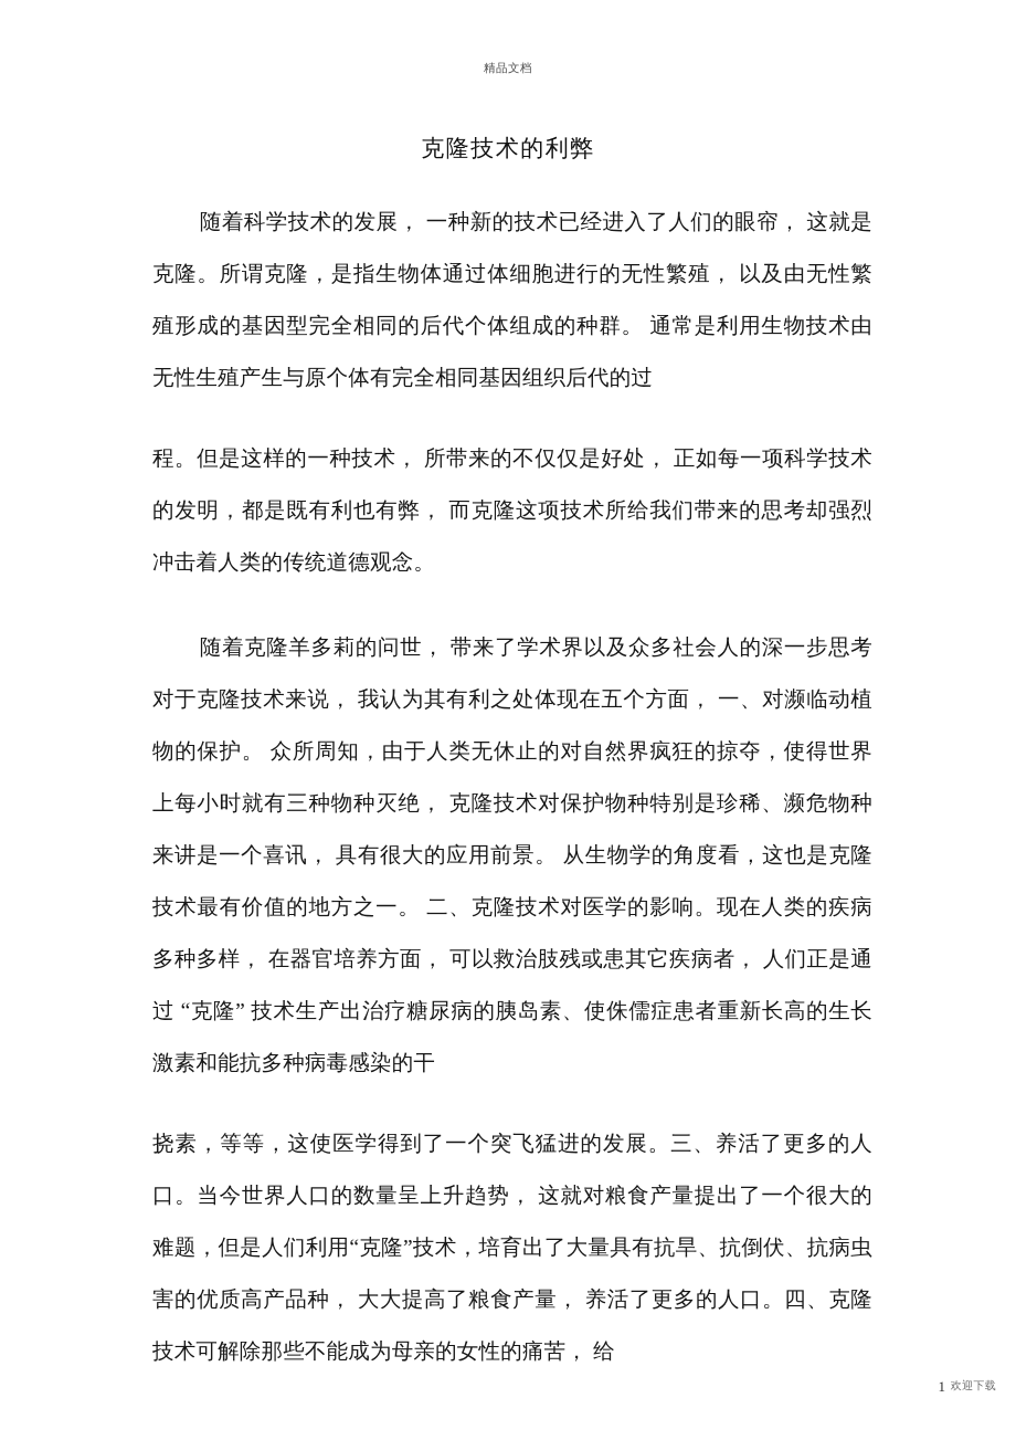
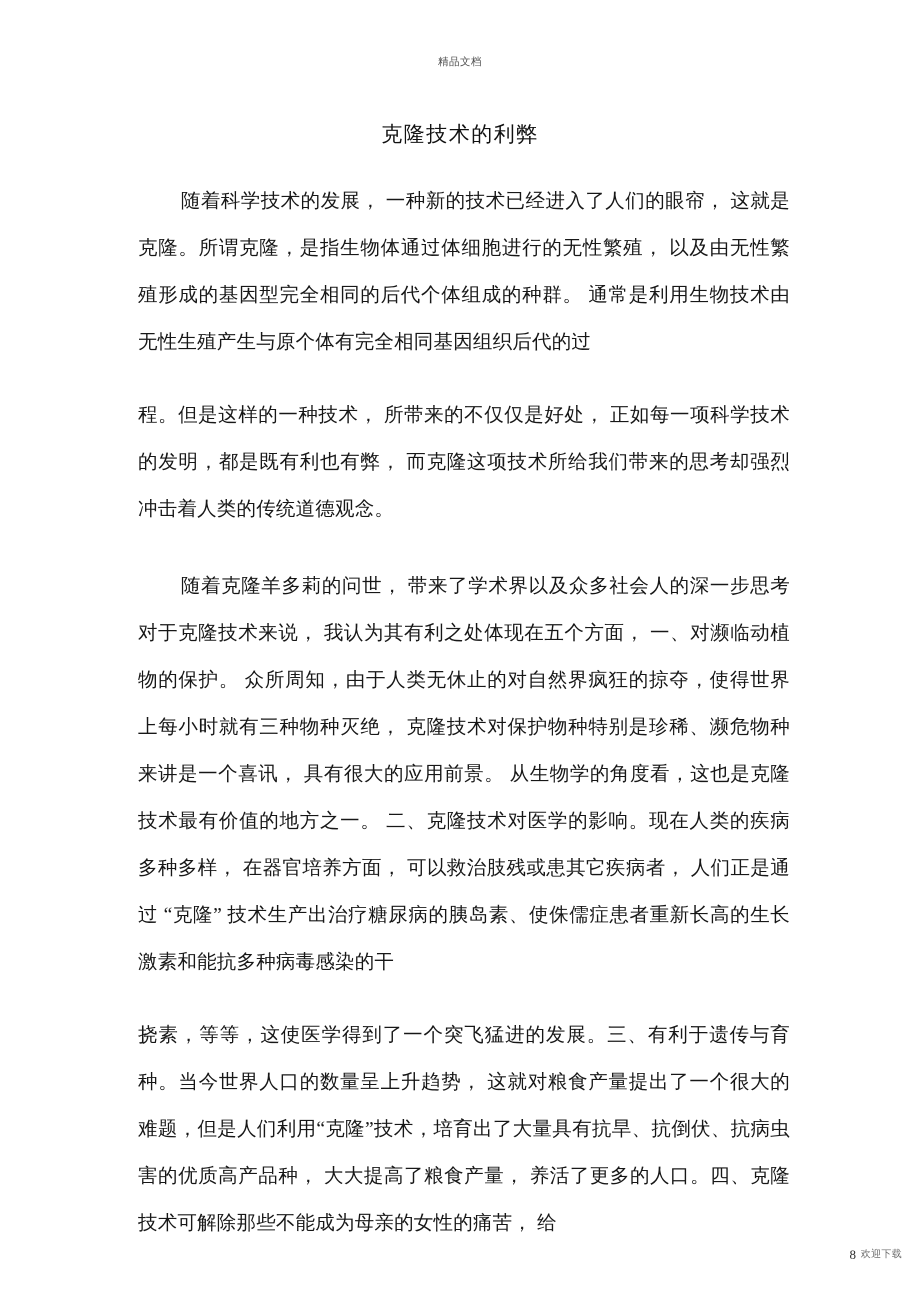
  精品文档
  克隆技术的利弊
  随着科学技术的发展， 一种新的技术已经进入了人们的眼帘， 这就是克隆。所谓克隆，是指生物体通过体细胞进行的无性繁殖， 以及由无性繁殖形成的基因型完全相同的后代个体组成的种群。 通常是利用生物技术由无性生殖产生与原个体有完全相同基因组织后代的过
  程。但是这样的一种技术， 所带来的不仅仅是好处， 正如每一项科学技术的发明，都是既有利也有弊， 而克隆这项技术所给我们带来的思考却强烈冲击着人类的传统道德观念。
  随着克隆羊多莉的问世， 带来了学术界以及众多社会人的深一步思考对于克隆技术来说， 我认为其有利之处体现在五个方面， 一、对濒临动植物的保护。 众所周知，由于人类无休止的对自然界疯狂的掠夺，使得世界上每小时就有三种物种灭绝， 克隆技术对保护物种特别是珍稀、濒危物种来讲是一个喜讯， 具有很大的应用前景。 从生物学的角度看，这也是克隆技术最有价值的地方之一。 二、克隆技术对医学的影响。现在人类的疾病多种多样， 在器官培养方面， 可以救治肢残或患其它疾病者， 人们正是通过 “克隆” 技术生产出治疗糖尿病的胰岛素、使侏儒症患者重新长高的生长激素和能抗多种病毒感染的干
- 挠素，等等，这使医学得到了一个突飞猛进的发展。三、养活了更多的人口。当今世界人口的数量呈上升趋势， 这就对粮食产量提出了一个很大的难题，但是人们利用“克隆”技术，培育出了大量具有抗旱、抗倒伏、抗病虫害的优质高产品种， 大大提高了粮食产量， 养活了更多的人口。四、克隆技术可解除那些不能成为母亲的女性的痛苦， 给
+ 挠素，等等，这使医学得到了一个突飞猛进的发展。三、有利于遗传与育种。当今世界人口的数量呈上升趋势， 这就对粮食产量提出了一个很大的难题，但是人们利用“克隆”技术，培育出了大量具有抗旱、抗倒伏、抗病虫害的优质高产品种， 大大提高了粮食产量， 养活了更多的人口。四、克隆技术可解除那些不能成为母亲的女性的痛苦， 给
- 1
+ 8
  欢迎下载
